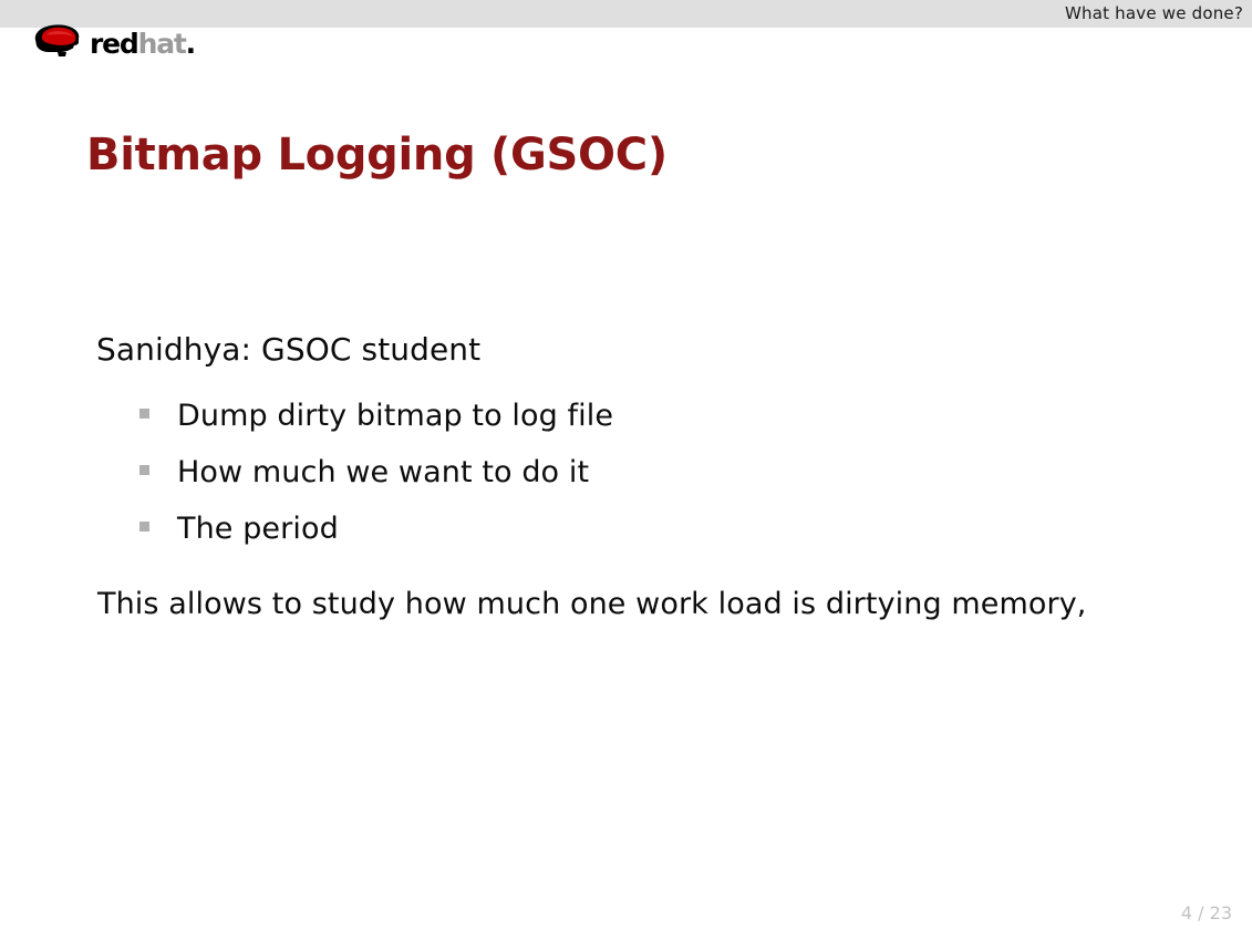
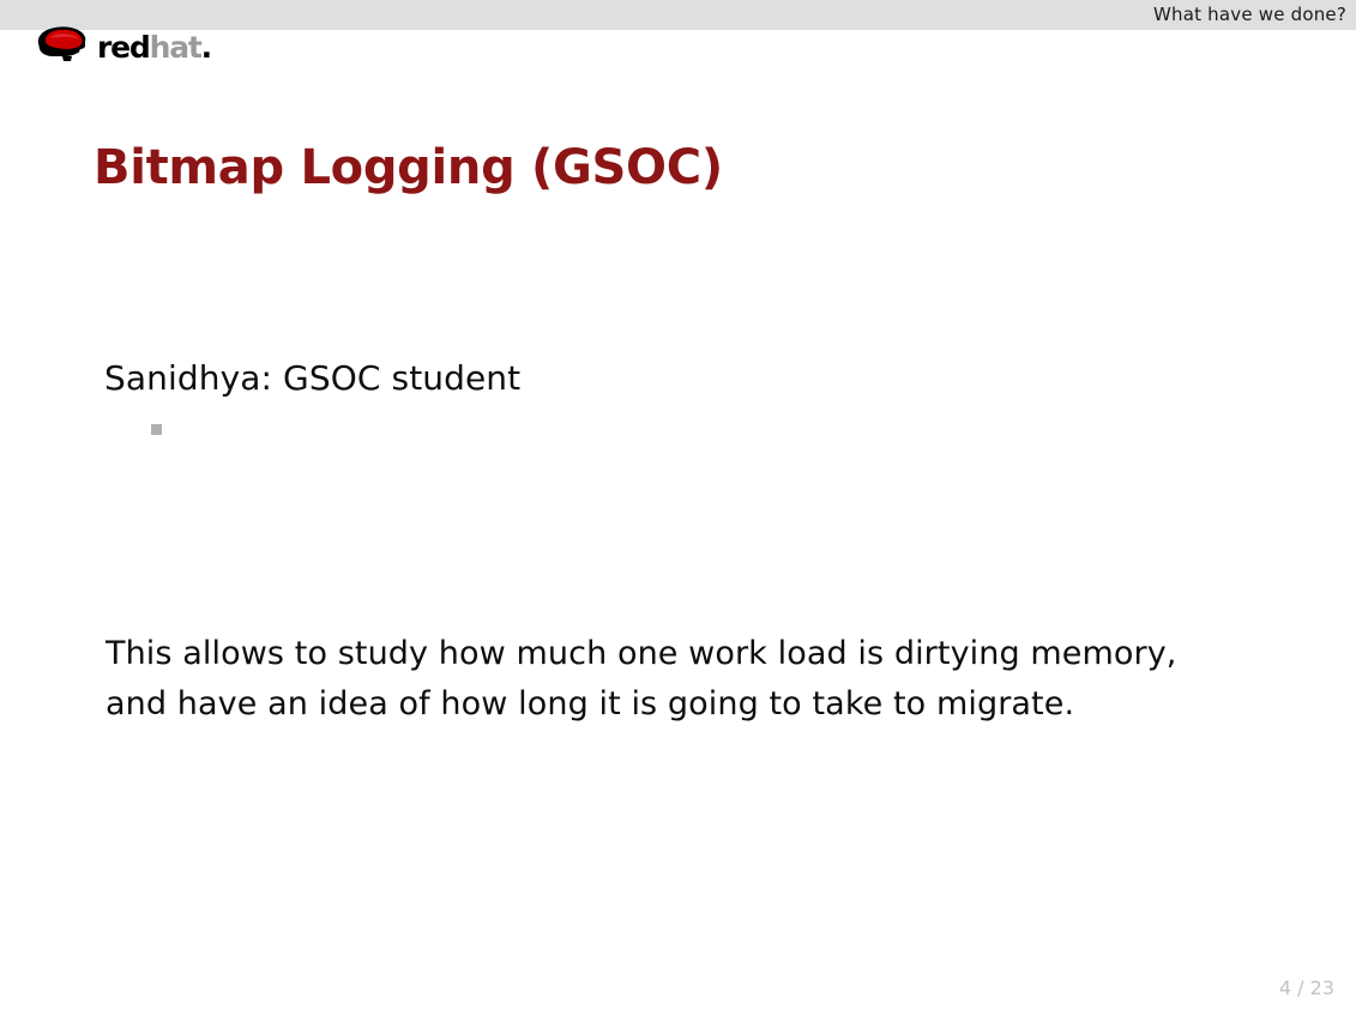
  What have we done?
  redhat.
  Bitmap Logging (GSOC)
  Sanidhya: GSOC student
- Dump dirty bitmap to log file
- How much we want to do it
- The period
  This allows to study how much one work load is dirtying memory,
+ and have an idea of how long it is going to take to migrate.
  4 / 23
